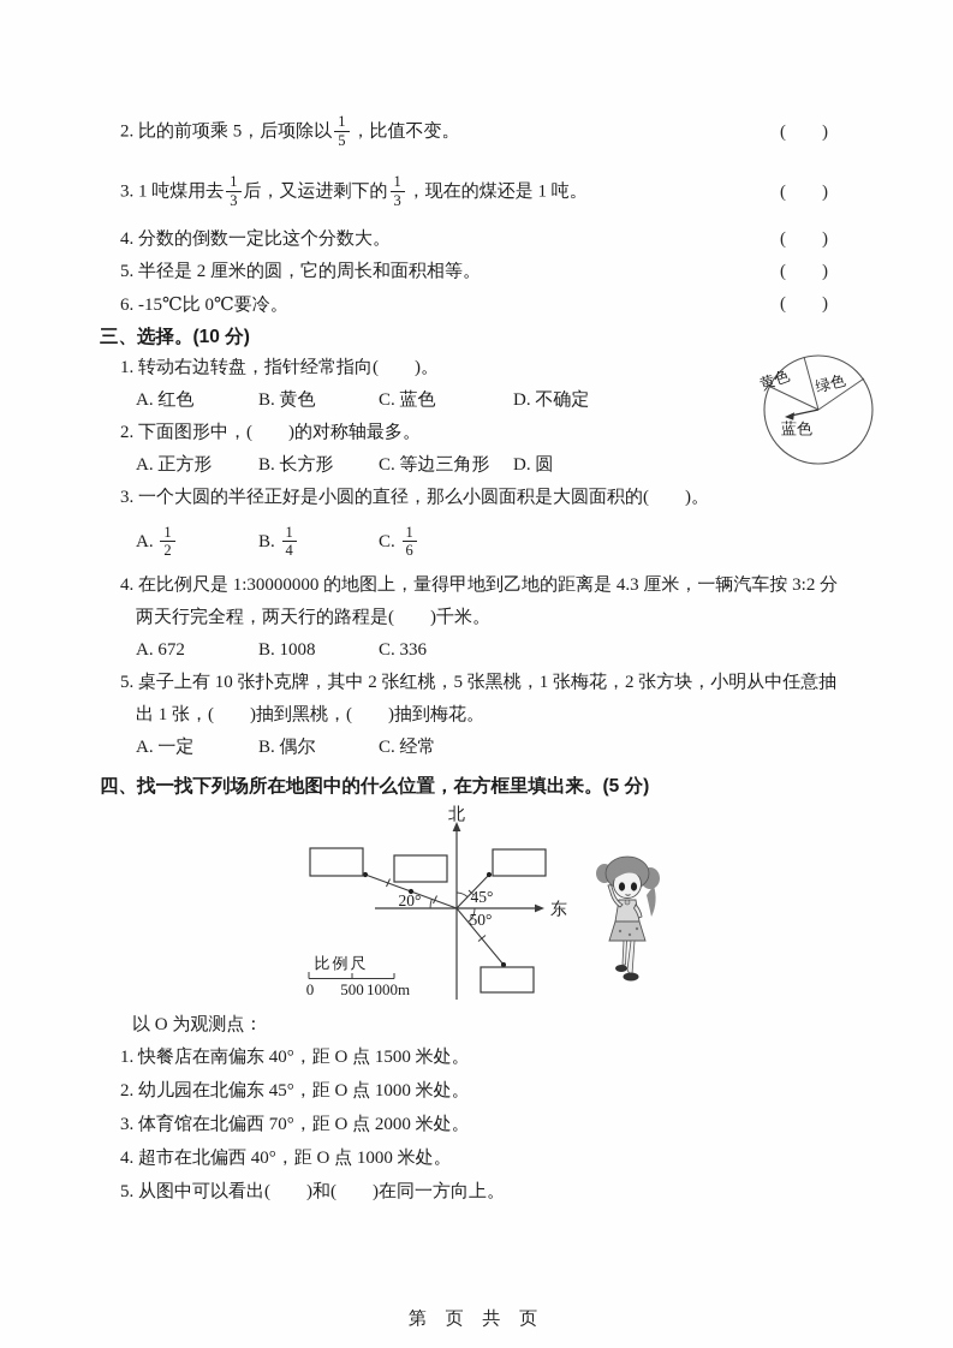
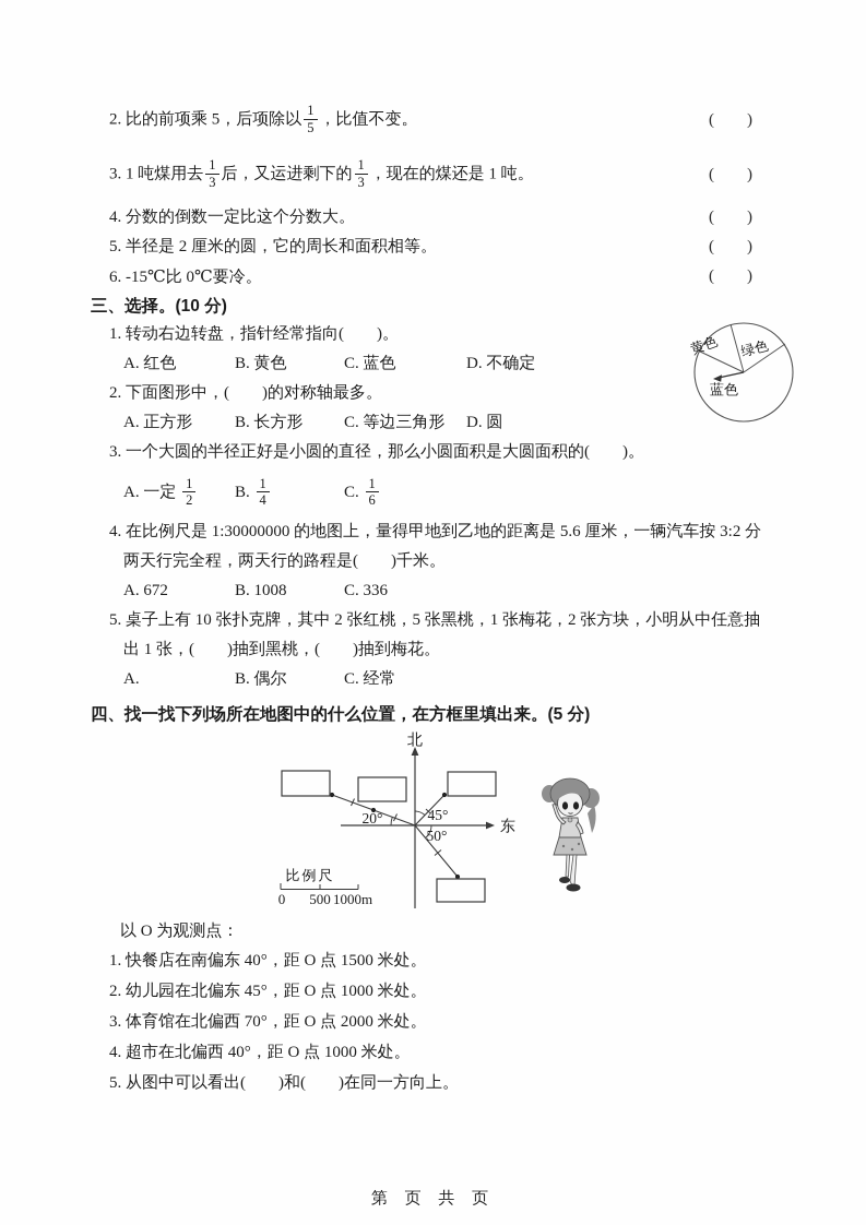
  2. 比的前项乘 5，后项除以
  1
  5
  ，比值不变。
  ( )
  3. 1 吨煤用去
  1
  3
  后，又运进剩下的
  1
  3
  ，现在的煤还是 1 吨。
  ( )
  4. 分数的倒数一定比这个分数大。
  ( )
  5. 半径是 2 厘米的圆，它的周长和面积相等。
  ( )
  6. -15℃比 0℃要冷。
  ( )
  三、选择。(10 分)
  1. 转动右边转盘，指针经常指向( )。
  A. 红色
  B. 黄色
  C. 蓝色
  D. 不确定
  2. 下面图形中，( )的对称轴最多。
  A. 正方形
  B. 长方形
  C. 等边三角形
  D. 圆
  3. 一个大圆的半径正好是小圆的直径，那么小圆面积是大圆面积的( )。
- A.
+ A. 一定
  1
  2
  B.
  1
  4
  C.
  1
  6
- 4. 在比例尺是 1:30000000 的地图上，量得甲地到乙地的距离是 4.3 厘米，一辆汽车按 3:2 分两天行完全程，两天行的路程是( )千米。
+ 4. 在比例尺是 1:30000000 的地图上，量得甲地到乙地的距离是 5.6 厘米，一辆汽车按 3:2 分两天行完全程，两天行的路程是( )千米。
  A. 672
  B. 1008
  C. 336
  5. 桌子上有 10 张扑克牌，其中 2 张红桃，5 张黑桃，1 张梅花，2 张方块，小明从中任意抽出 1 张，( )抽到黑桃，( )抽到梅花。
- A. 一定
+ A.
  B. 偶尔
  C. 经常
  四、找一找下列场所在地图中的什么位置，在方框里填出来。(5 分)
  北
  东
  20°
  45°
  50°
  比例尺
  0
  500
  1000m
  以 O 为观测点：
  1. 快餐店在南偏东 40°，距 O 点 1500 米处。
  2. 幼儿园在北偏东 45°，距 O 点 1000 米处。
  3. 体育馆在北偏西 70°，距 O 点 2000 米处。
  4. 超市在北偏西 40°，距 O 点 1000 米处。
  5. 从图中可以看出( )和( )在同一方向上。
  蓝色
  第 页 共 页
